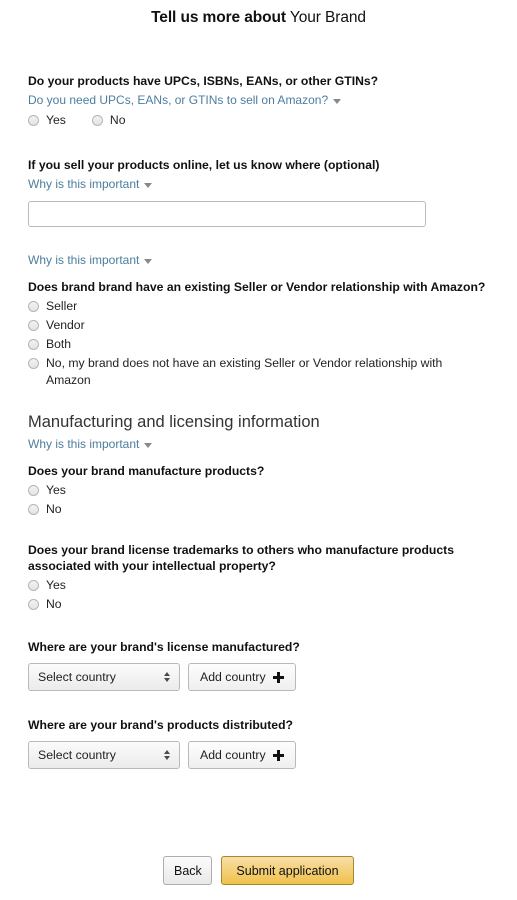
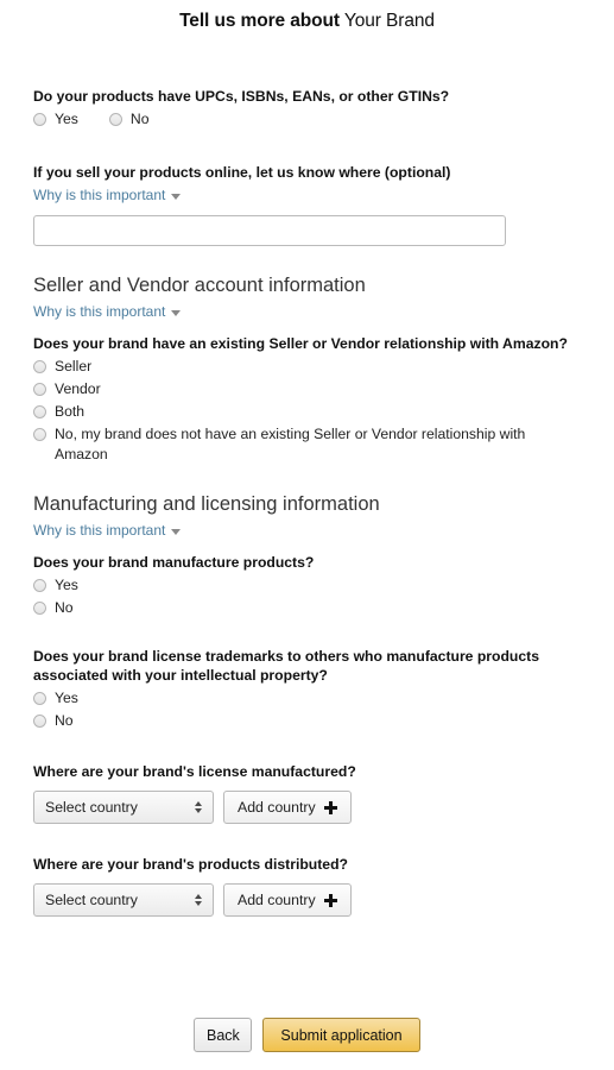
  Tell us more about Your Brand
  Do your products have UPCs, ISBNs, EANs, or other GTINs?
- Do you need UPCs, EANs, or GTINs to sell on Amazon?
  Yes
  No
  If you sell your products online, let us know where (optional)
  Why is this important
+ Seller and Vendor account information
  Why is this important
- Does brand brand have an existing Seller or Vendor relationship with Amazon?
+ Does your brand have an existing Seller or Vendor relationship with Amazon?
  Seller
  Vendor
  Both
  No, my brand does not have an existing Seller or Vendor relationship with Amazon
  Manufacturing and licensing information
  Why is this important
  Does your brand manufacture products?
  Yes
  No
  Does your brand license trademarks to others who manufacture products associated with your intellectual property?
  Yes
  No
  Where are your brand's license manufactured?
  Select country
  Add country
  Where are your brand's products distributed?
  Select country
  Add country
  Back
  Submit application
